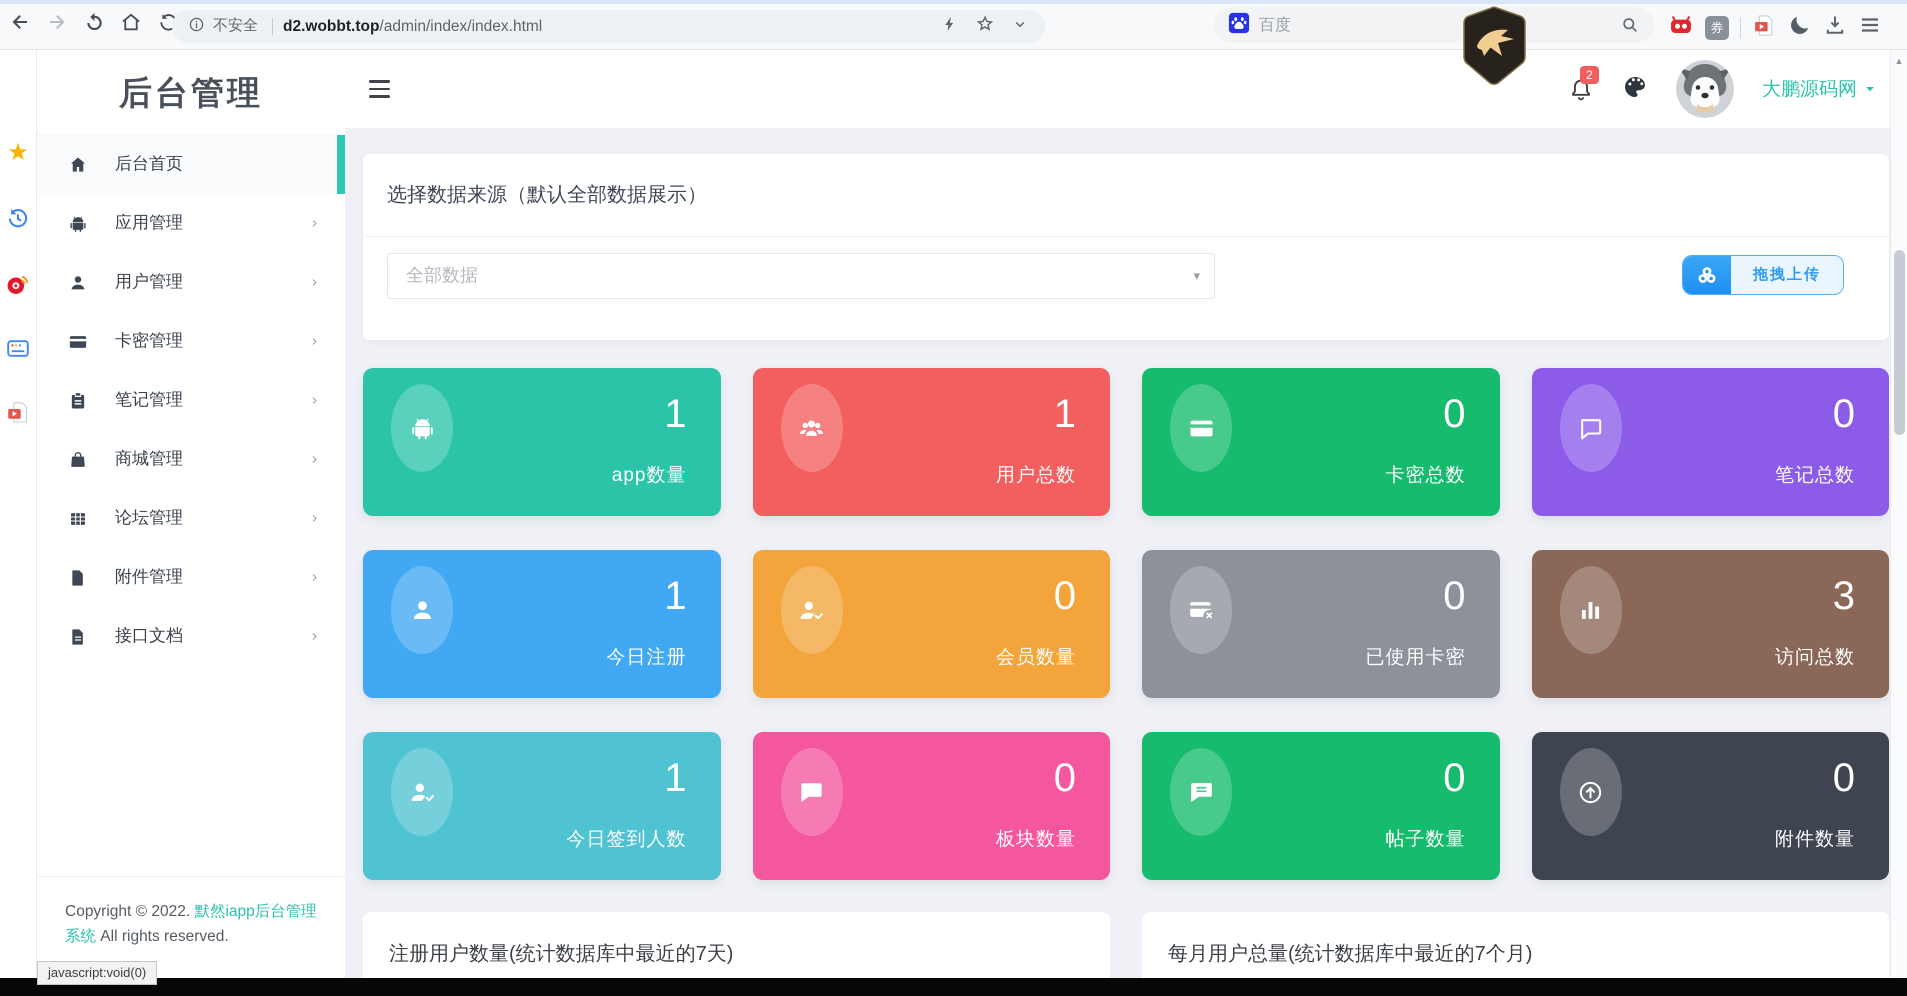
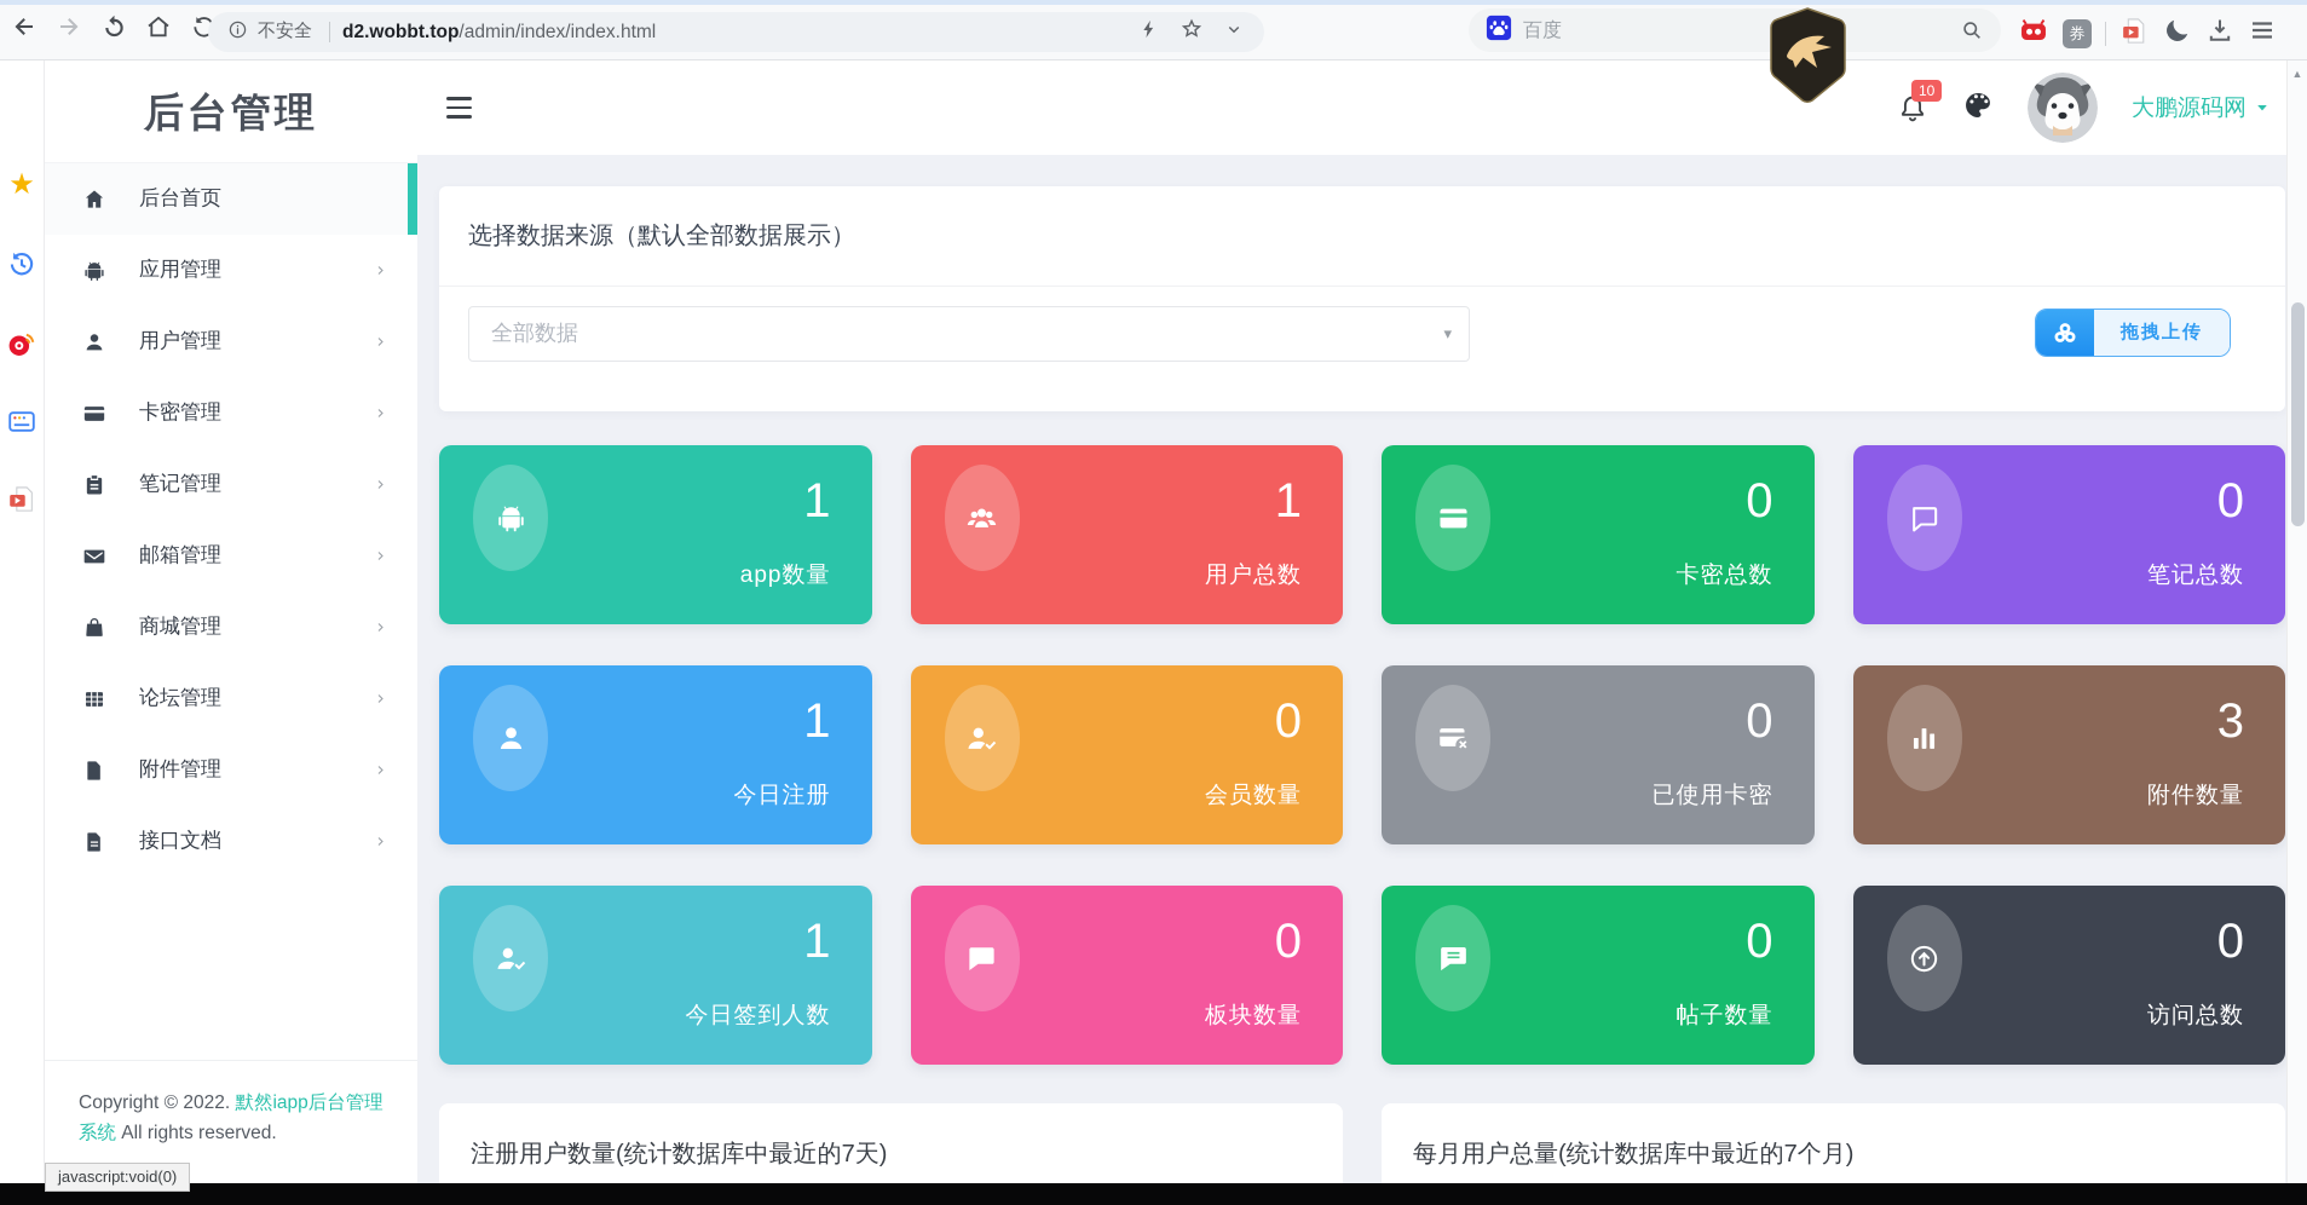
  不安全
  d2.wobbt.top/admin/index/index.html
  百度
  券
  ★
  后台管理
  后台首页
  应用管理
  用户管理
  卡密管理
  笔记管理
+ 邮箱管理
  商城管理
  论坛管理
  附件管理
  接口文档
  Copyright © 2022. 默然iapp后台管理系统 All rights reserved.
- 2
+ 10
  大鹏源码网
  选择数据来源（默认全部数据展示）
  全部数据
  ▾
  拖拽上传
  1
  app数量
  1
  用户总数
  0
  卡密总数
  0
  笔记总数
  1
  今日注册
  0
  会员数量
  0
  已使用卡密
  3
- 访问总数
+ 附件数量
  1
  今日签到人数
  0
  板块数量
  0
  帖子数量
  0
- 附件数量
+ 访问总数
  注册用户数量(统计数据库中最近的7天)
  每月用户总量(统计数据库中最近的7个月)
  ▲
  javascript:void(0)
